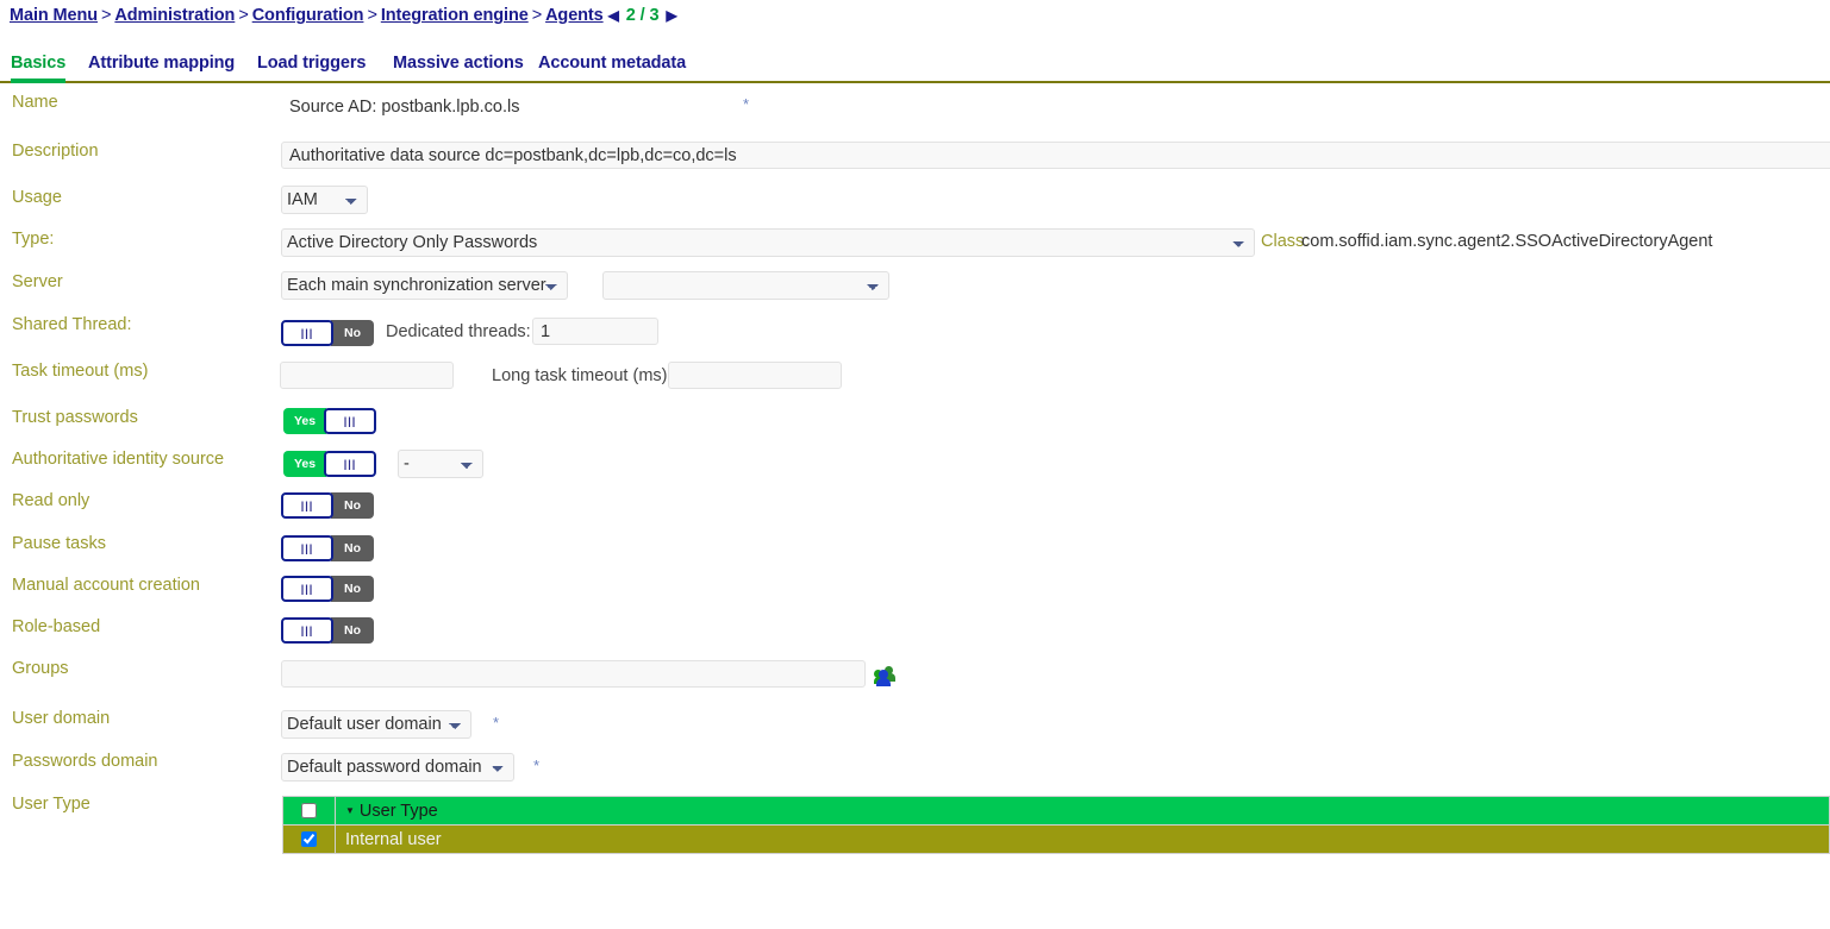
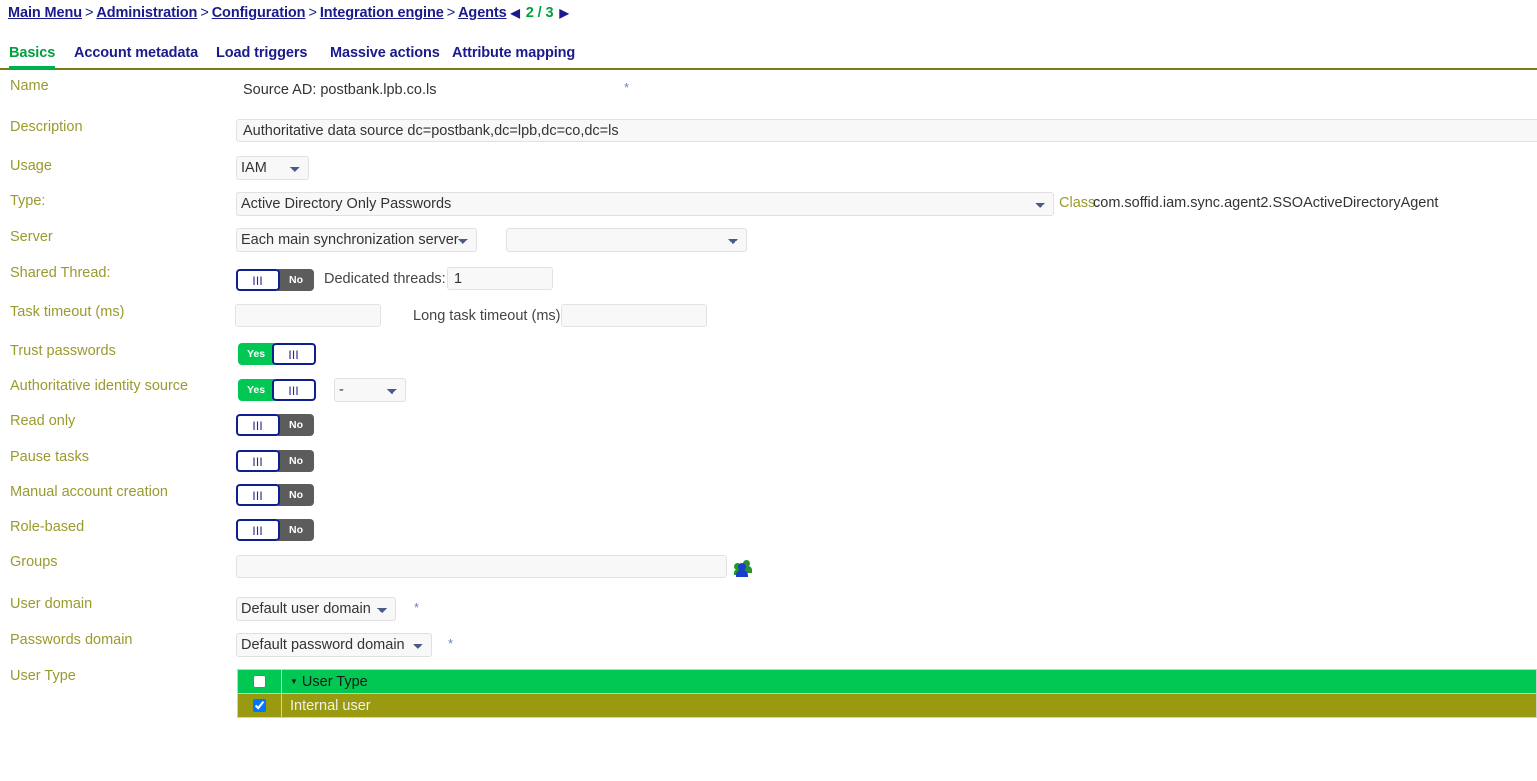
  Main Menu > Administration > Configuration > Integration engine > Agents ◀ 2 / 3 ▶
  Basics
- Attribute mapping
+ Account metadata
  Load triggers
  Massive actions
- Account metadata
+ Attribute mapping
  Name
  Source AD: postbank.lpb.co.ls
  *
  Description
  Authoritative data source dc=postbank,dc=lpb,dc=co,dc=ls
  Usage
  IAM
  Type:
  Active Directory Only Passwords
  Class:
  com.soffid.iam.sync.agent2.SSOActiveDirectoryAgent
  Server
  Each main synchronization server
  Shared Thread:
  |||
  No
  Dedicated threads:
  1
  Task timeout (ms)
  Long task timeout (ms)
  Trust passwords
  Yes
  |||
  Authoritative identity source
  Yes
  |||
  -
  Read only
  |||
  No
  Pause tasks
  |||
  No
  Manual account creation
  |||
  No
  Role-based
  |||
  No
  Groups
  User domain
  Default user domain
  *
  Passwords domain
  Default password domain
  *
  User Type
  	▼ User Type
  	Internal user
